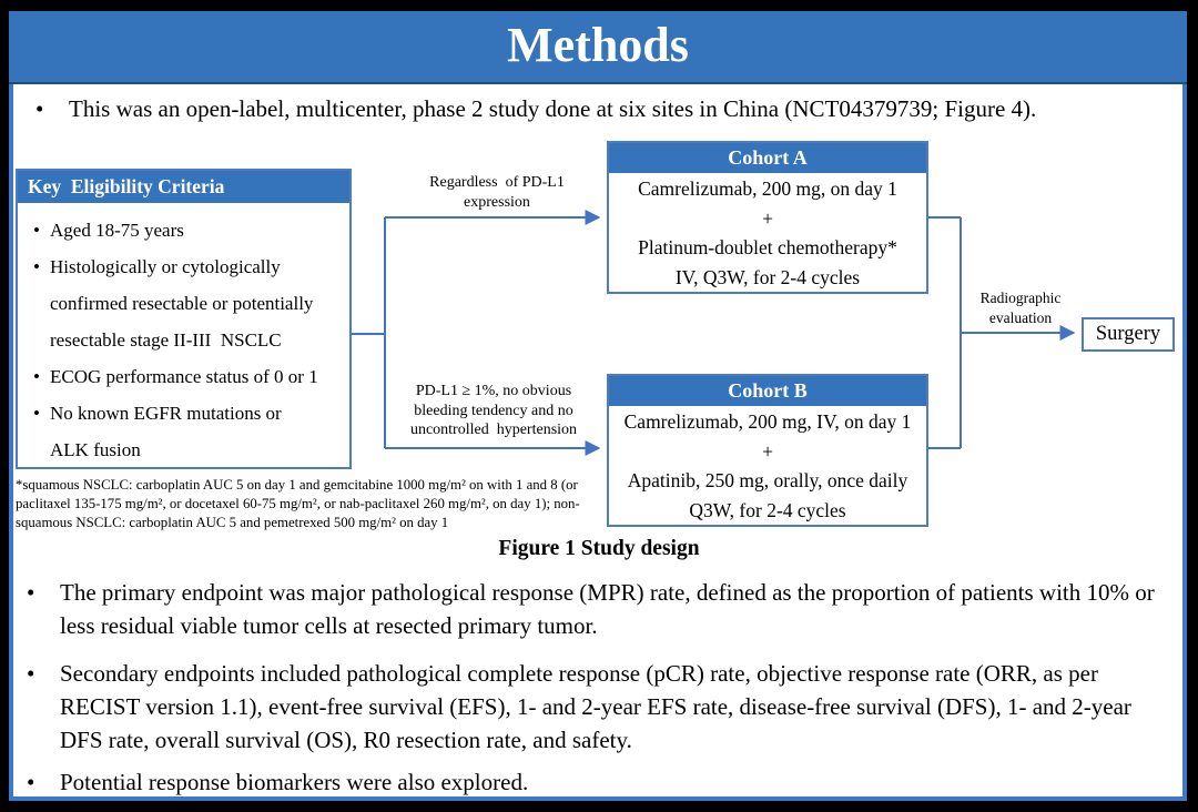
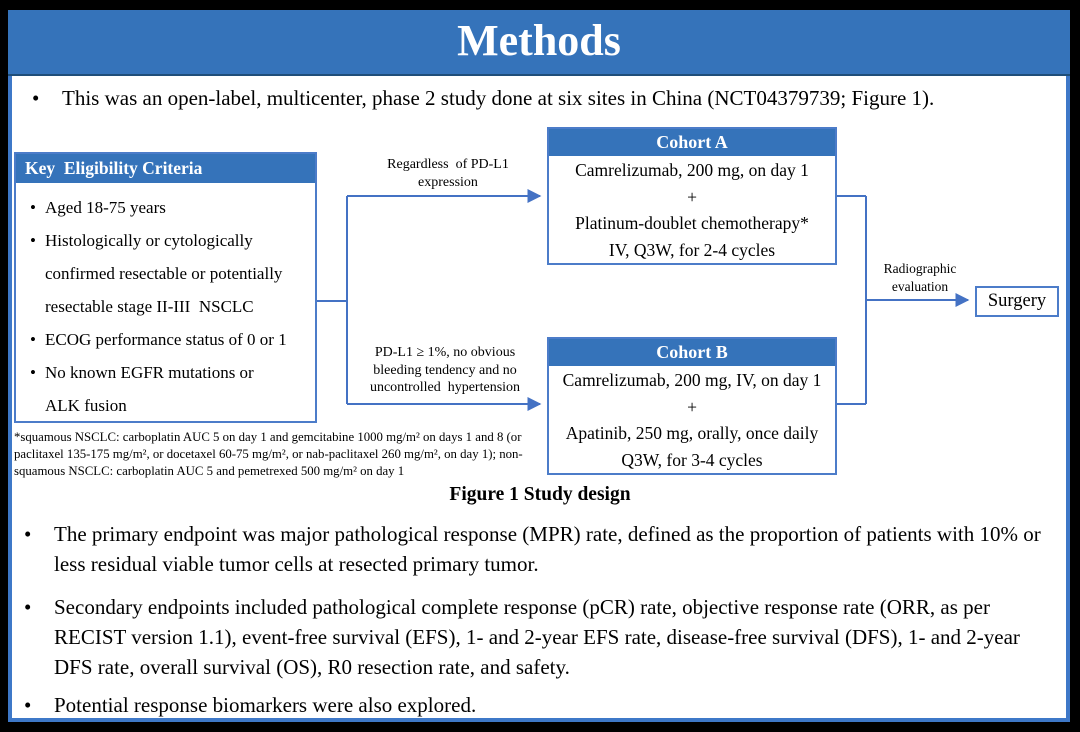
  Methods
  •
- This was an open-label, multicenter, phase 2 study done at six sites in China (NCT04379739; Figure 4).
+ This was an open-label, multicenter, phase 2 study done at six sites in China (NCT04379739; Figure 1).
  Key Eligibility Criteria
  •
  Aged 18-75 years
  •
  Histologically or cytologically
  confirmed resectable or potentially
  resectable stage II-III NSCLC
  •
  ECOG performance status of 0 or 1
  •
  No known EGFR mutations or
  ALK fusion
  Regardless of PD-L1
  expression
  PD-L1 ≥ 1%, no obvious
  bleeding tendency and no
  uncontrolled hypertension
  Cohort A
  Camrelizumab, 200 mg, on day 1
  +
  Platinum-doublet chemotherapy*
  IV, Q3W, for 2-4 cycles
  Cohort B
  Camrelizumab, 200 mg, IV, on day 1
  +
  Apatinib, 250 mg, orally, once daily
- Q3W, for 2-4 cycles
+ Q3W, for 3-4 cycles
  Radiographic
  evaluation
  Surgery
- *squamous NSCLC: carboplatin AUC 5 on day 1 and gemcitabine 1000 mg/m² on with 1 and 8 (or paclitaxel 135-175 mg/m², or docetaxel 60-75 mg/m², or nab-paclitaxel 260 mg/m², on day 1); non-squamous NSCLC: carboplatin AUC 5 and pemetrexed 500 mg/m² on day 1
+ *squamous NSCLC: carboplatin AUC 5 on day 1 and gemcitabine 1000 mg/m² on days 1 and 8 (or paclitaxel 135-175 mg/m², or docetaxel 60-75 mg/m², or nab-paclitaxel 260 mg/m², on day 1); non-squamous NSCLC: carboplatin AUC 5 and pemetrexed 500 mg/m² on day 1
  Figure 1 Study design
  •
  The primary endpoint was major pathological response (MPR) rate, defined as the proportion of patients with 10% or less residual viable tumor cells at resected primary tumor.
  •
  Secondary endpoints included pathological complete response (pCR) rate, objective response rate (ORR, as per RECIST version 1.1), event-free survival (EFS), 1- and 2-year EFS rate, disease-free survival (DFS), 1- and 2-year DFS rate, overall survival (OS), R0 resection rate, and safety.
  •
  Potential response biomarkers were also explored.
